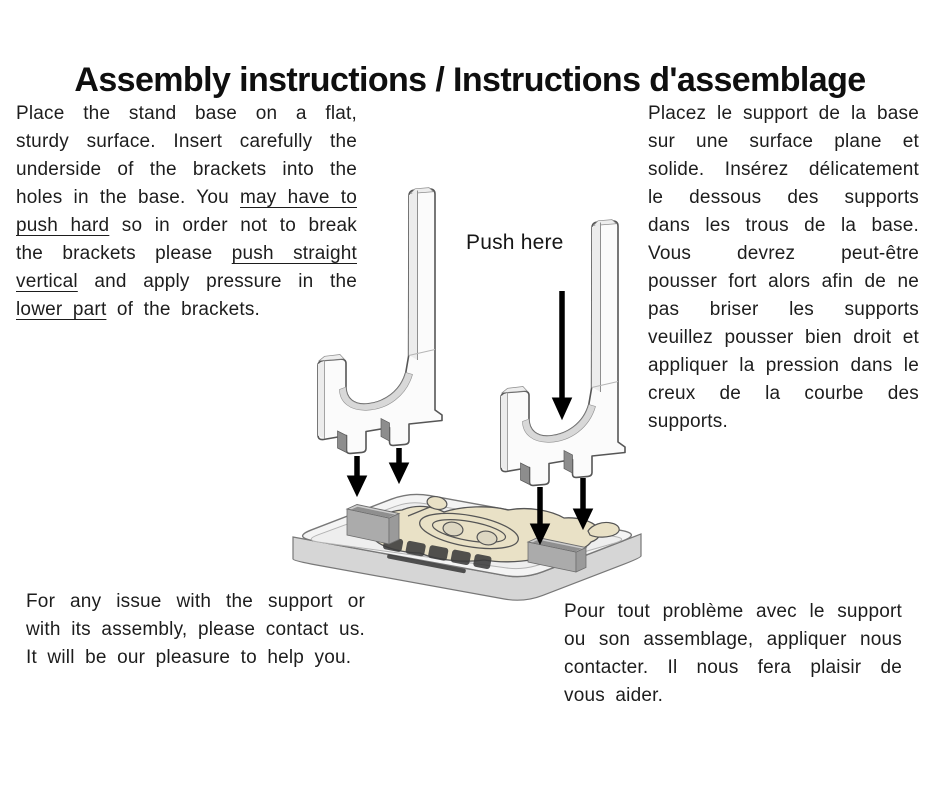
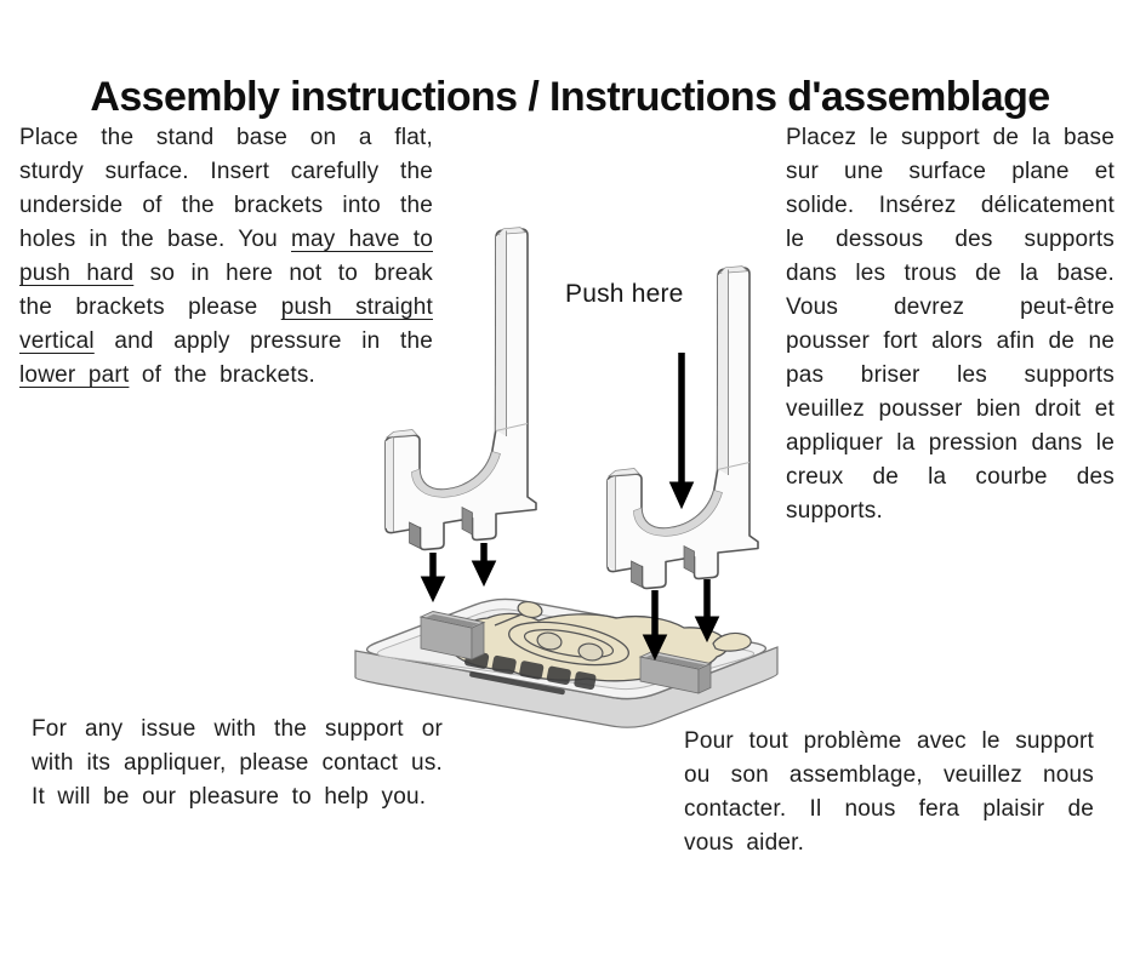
  Assembly instructions / Instructions d'assemblage
- Place the stand base on a flat, sturdy surface. Insert carefully the underside of the brackets into the holes in the base. You may have to push hard so in order not to break the brackets please push straight vertical and apply pressure in the lower part of the brackets.
+ Place the stand base on a flat, sturdy surface. Insert carefully the underside of the brackets into the holes in the base. You may have to push hard so in here not to break the brackets please push straight vertical and apply pressure in the lower part of the brackets.
  Placez le support de la base sur une surface plane et solide. Insérez délicatement le dessous des supports dans les trous de la base. Vous devrez peut-être pousser fort alors afin de ne pas briser les supports veuillez pousser bien droit et appliquer la pression dans le creux de la courbe des supports.
  Push here
- For any issue with the support or with its assembly, please contact us. It will be our pleasure to help you.
+ For any issue with the support or with its appliquer, please contact us. It will be our pleasure to help you.
- Pour tout problème avec le support ou son assemblage, appliquer nous contacter. Il nous fera plaisir de vous aider.
+ Pour tout problème avec le support ou son assemblage, veuillez nous contacter. Il nous fera plaisir de vous aider.
